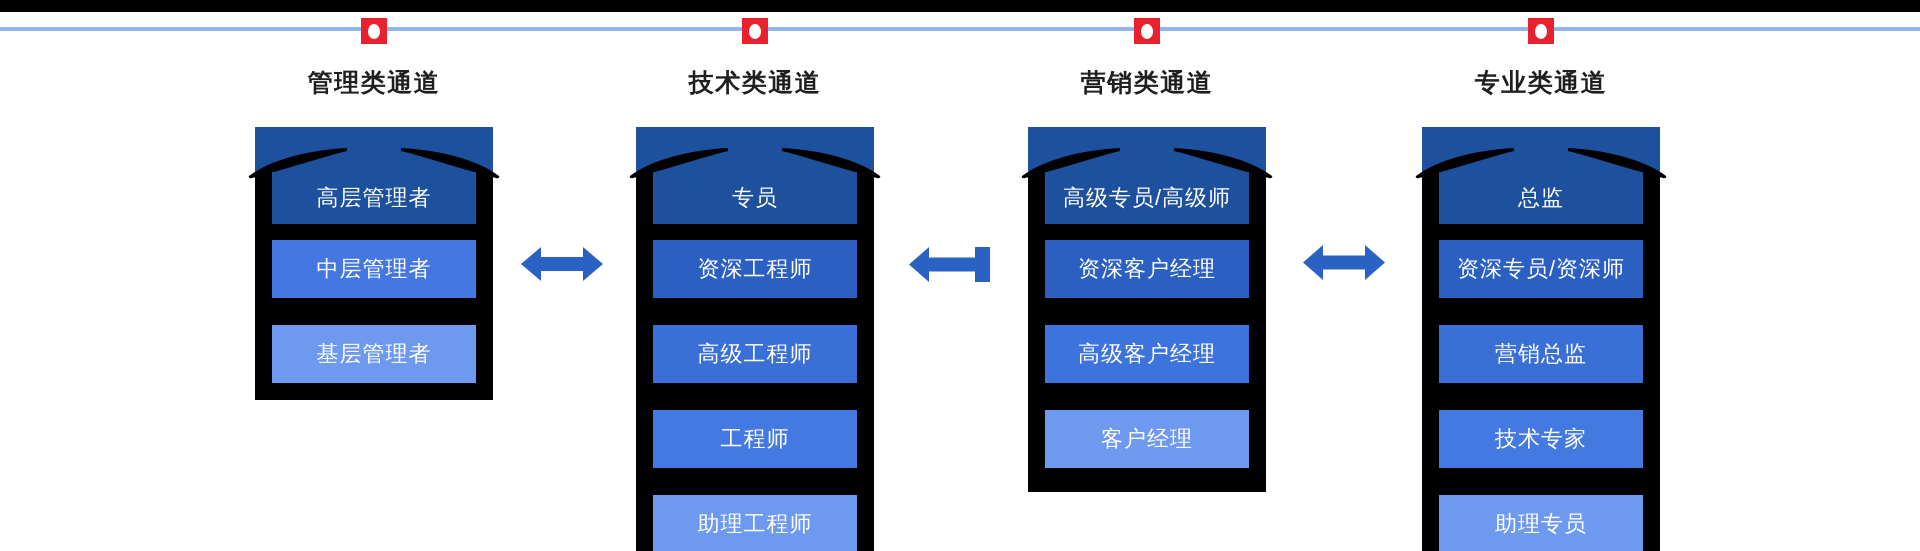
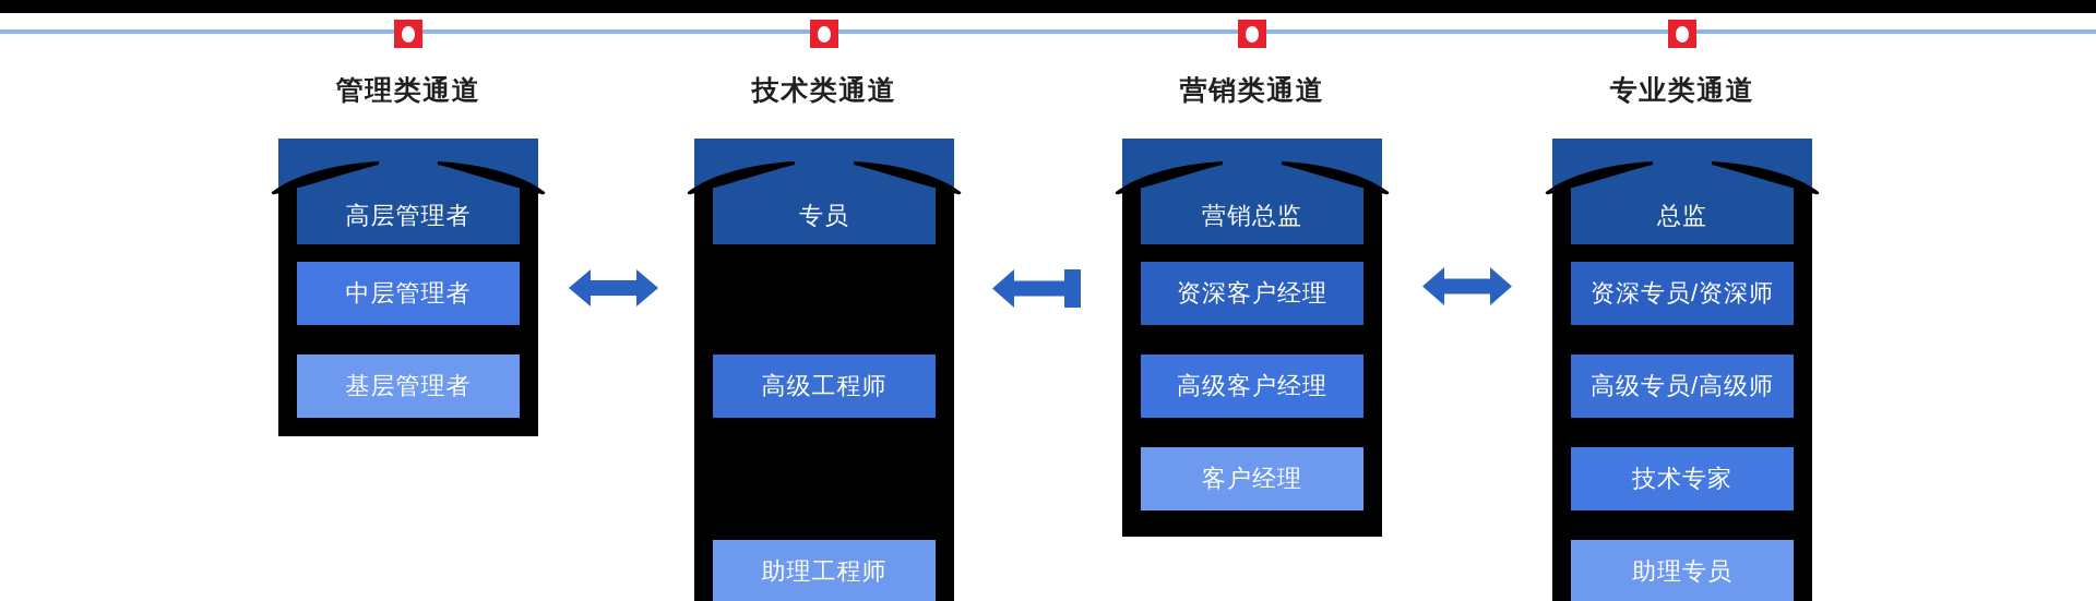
  管理类通道
  高层管理者
  中层管理者
  基层管理者
  技术类通道
  专员
- 资深工程师
  高级工程师
- 工程师
  助理工程师
  营销类通道
- 高级专员/高级师
+ 营销总监
  资深客户经理
  高级客户经理
  客户经理
  专业类通道
  总监
  资深专员/资深师
- 营销总监
+ 高级专员/高级师
  技术专家
  助理专员
